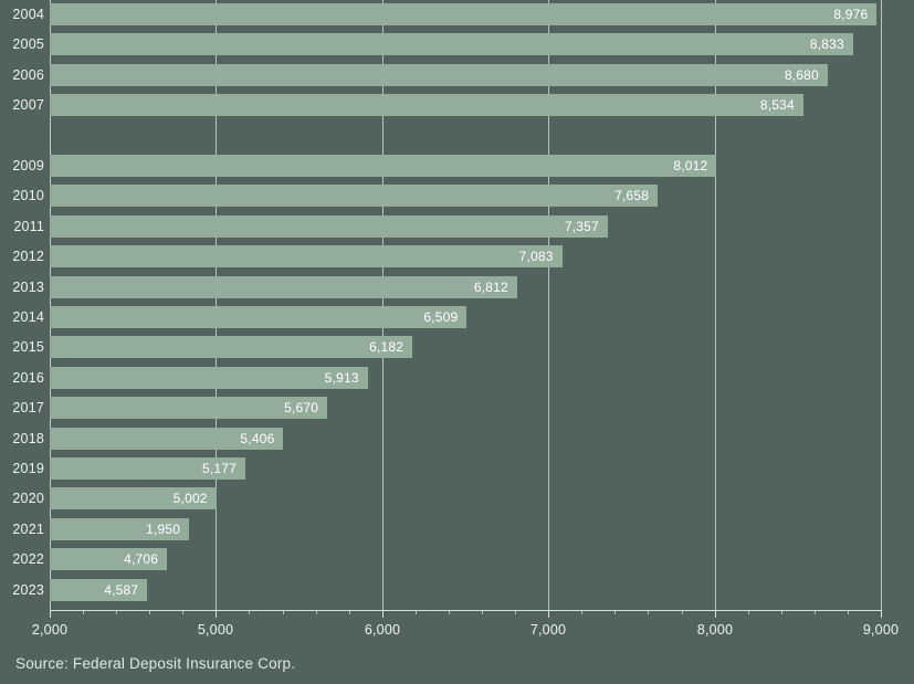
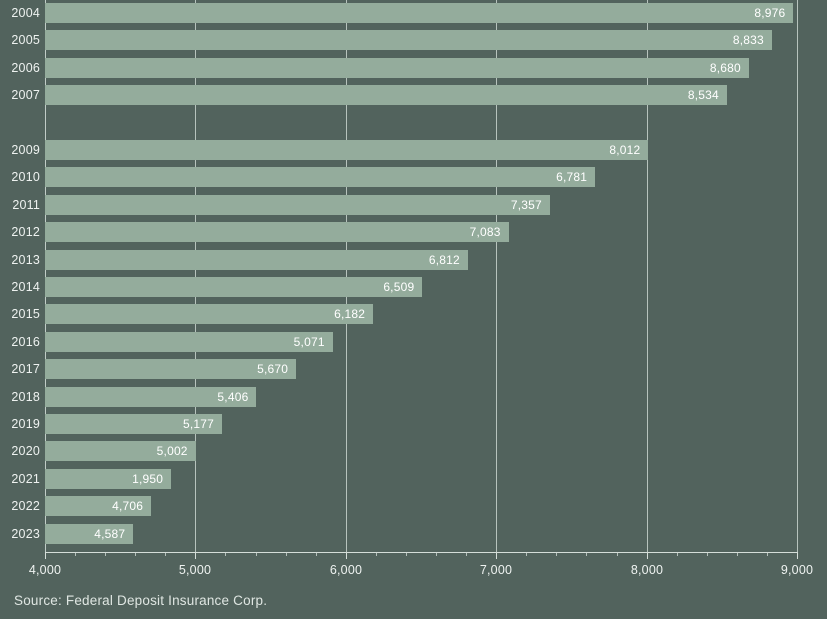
  2004
  8,976
  2005
  8,833
  2006
  8,680
  2007
  8,534
  2009
  8,012
  2010
- 7,658
+ 6,781
  2011
  7,357
  2012
  7,083
  2013
  6,812
  2014
  6,509
  2015
  6,182
  2016
- 5,913
+ 5,071
  2017
  5,670
  2018
  5,406
  2019
  5,177
  2020
  5,002
  2021
  1,950
  2022
  4,706
  2023
  4,587
- 2,000
+ 4,000
  5,000
  6,000
  7,000
  8,000
  9,000
  Source: Federal Deposit Insurance Corp.
